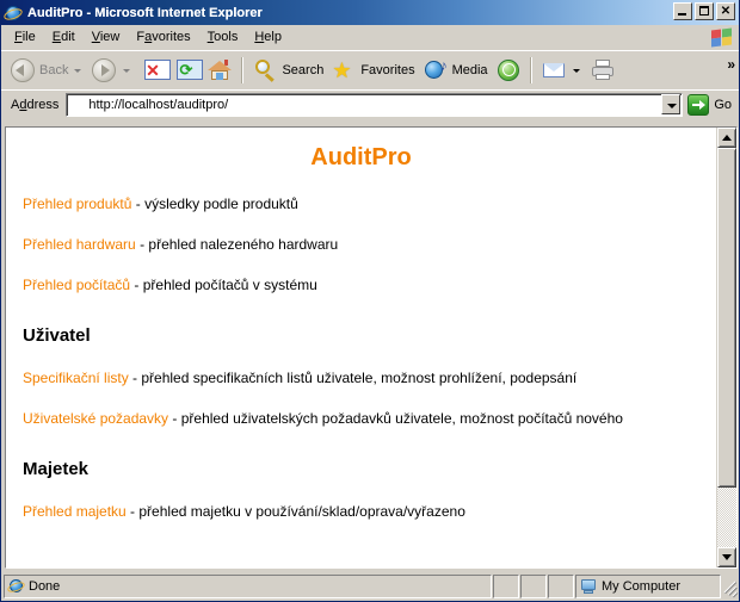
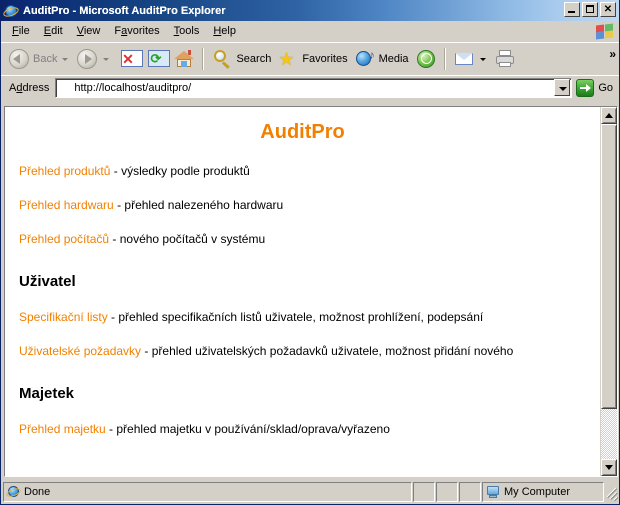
- AuditPro - Microsoft Internet Explorer
+ AuditPro - Microsoft AuditPro Explorer
  ✕
  File
  Edit
  View
  Favorites
  Tools
  Help
  Back
  ✕
  ⟳
  Search
  ★
  Favorites
  ♪
  Media
  »
  Address
  http://localhost/auditpro/
  Go
  AuditPro
  Přehled produktů - výsledky podle produktů
  Přehled hardwaru - přehled nalezeného hardwaru
- Přehled počítačů - přehled počítačů v systému
+ Přehled počítačů - nového počítačů v systému
  Uživatel
  Specifikační listy - přehled specifikačních listů uživatele, možnost prohlížení, podepsání
- Uživatelské požadavky - přehled uživatelských požadavků uživatele, možnost počítačů nového
+ Uživatelské požadavky - přehled uživatelských požadavků uživatele, možnost přidání nového
  Majetek
  Přehled majetku - přehled majetku v používání/sklad/oprava/vyřazeno
  Done
  My Computer
